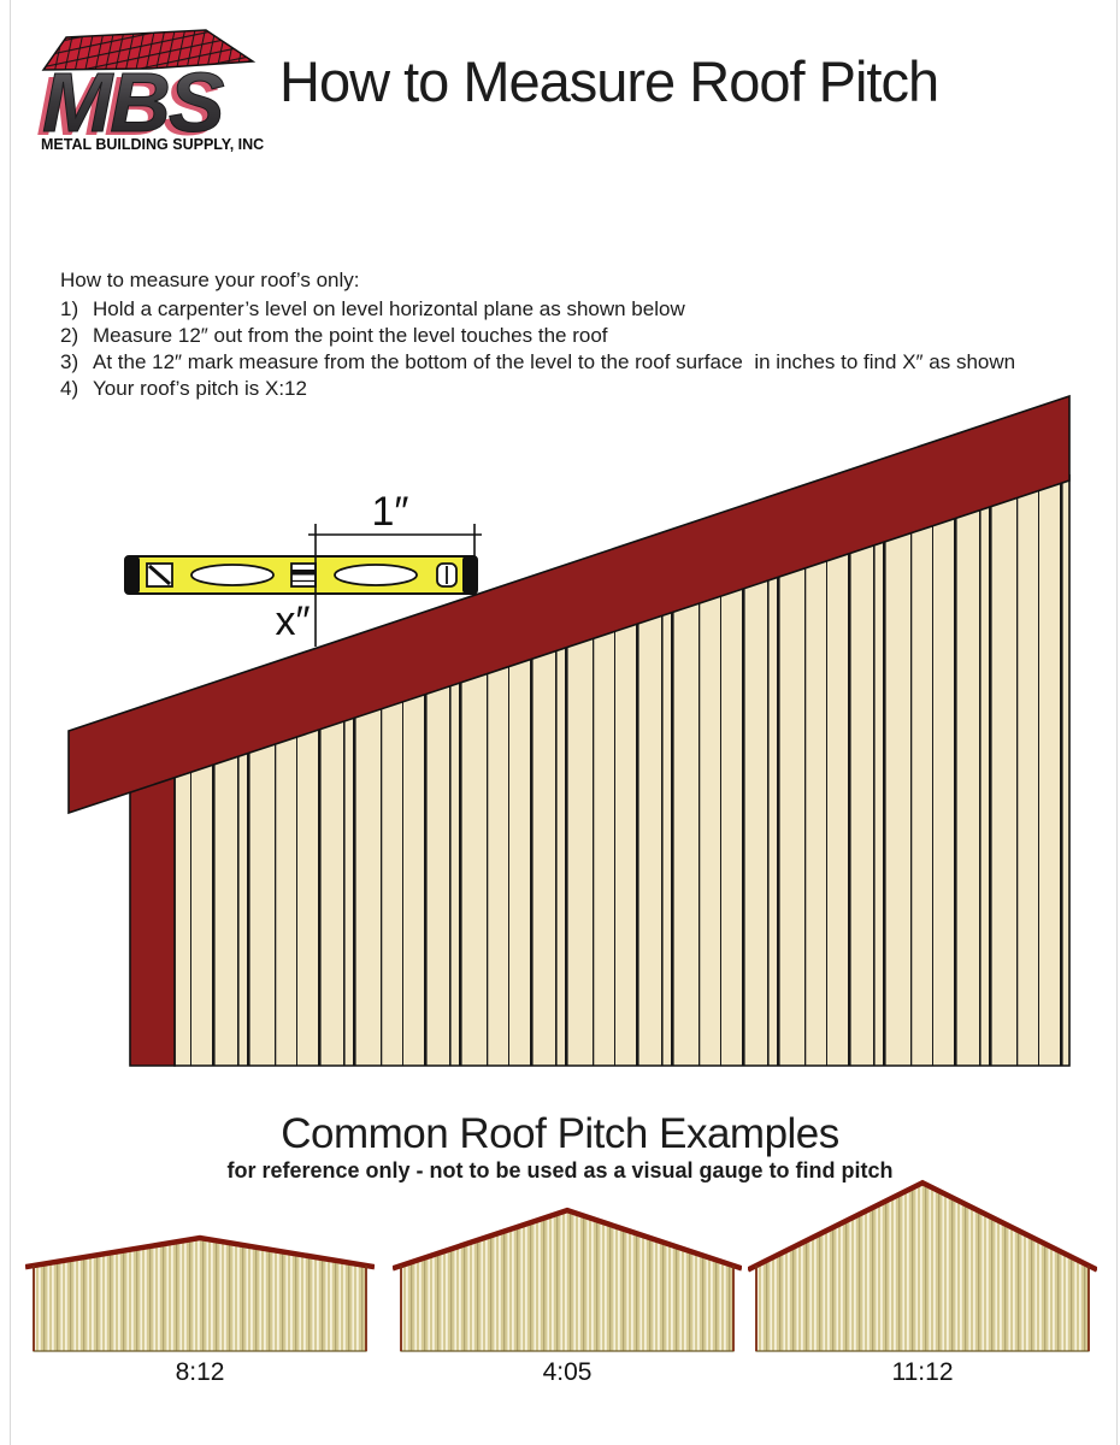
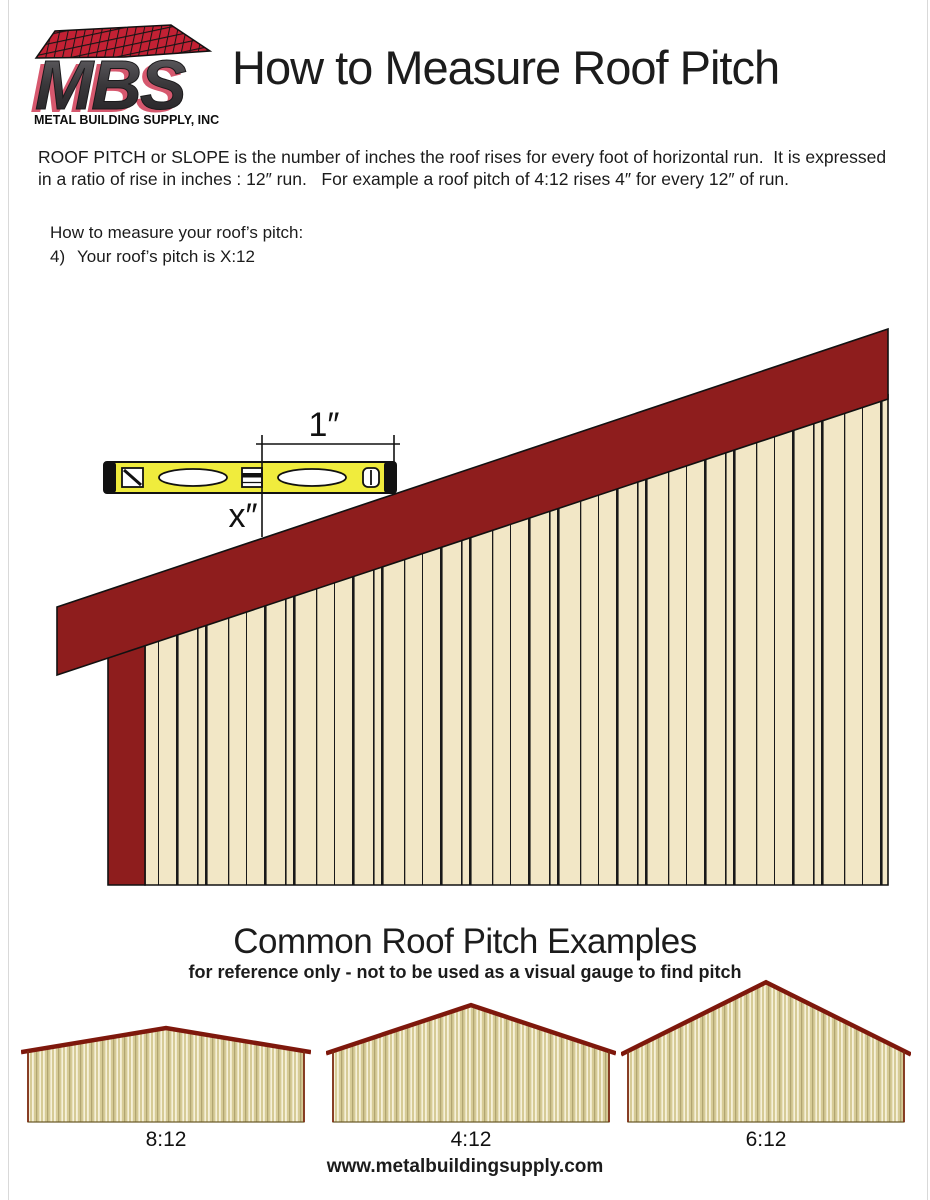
  MBS
  METAL BUILDING SUPPLY, INC
  How to Measure Roof Pitch
+ ROOF PITCH or SLOPE is the number of inches the roof rises for every foot of horizontal run. It is expressed in a ratio of rise in inches : 12″ run. For example a roof pitch of 4:12 rises 4″ for every 12″ of run.
- How to measure your roof’s only:
+ How to measure your roof’s pitch:
- 1)
- Hold a carpenter’s level on level horizontal plane as shown below
- 2)
- Measure 12″ out from the point the level touches the roof
- 3)
- At the 12″ mark measure from the bottom of the level to the roof surface in inches to find X″ as shown
  4)
  Your roof’s pitch is X:12
  1″
  x″
  Common Roof Pitch Examples
  for reference only - not to be used as a visual gauge to find pitch
  8:12
- 4:05
+ 4:12
- 11:12
+ 6:12
+ www.metalbuildingsupply.com
